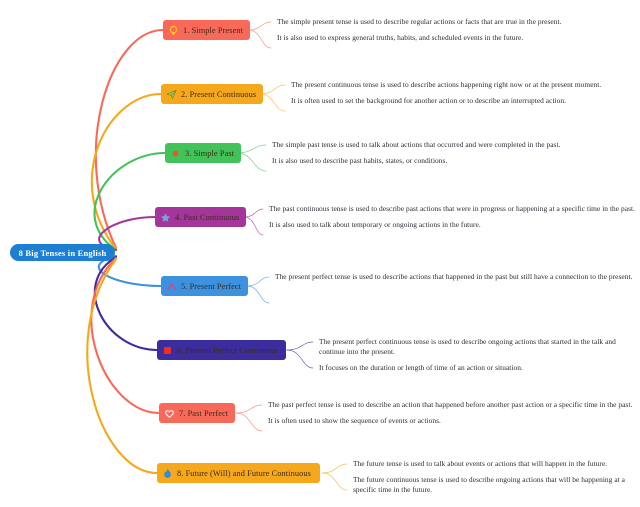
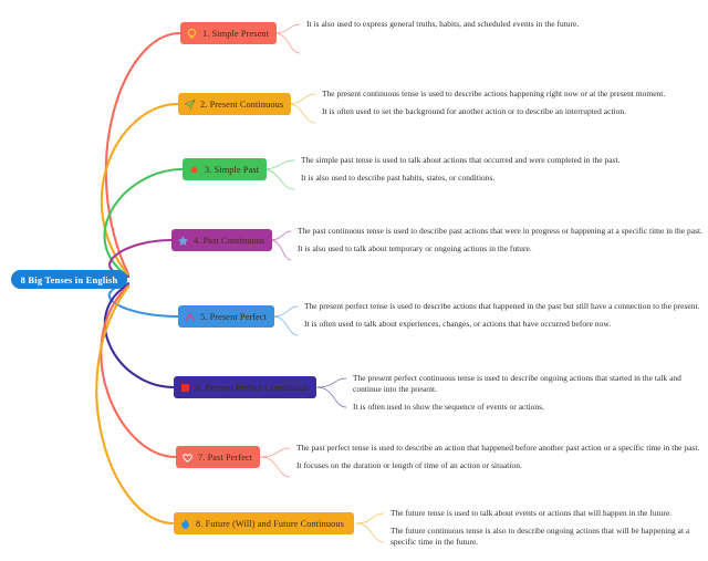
  8 Big Tenses in English
  1. Simple Present
- The simple present tense is used to describe regular actions or facts that are true in the present.
  It is also used to express general truths, habits, and scheduled events in the future.
  2. Present Continuous
  The present continuous tense is used to describe actions happening right now or at the present moment.
  It is often used to set the background for another action or to describe an interrupted action.
  3. Simple Past
  The simple past tense is used to talk about actions that occurred and were completed in the past.
  It is also used to describe past habits, states, or conditions.
  4. Past Continuous
  The past continuous tense is used to describe past actions that were in progress or happening at a specific time in the past.
  It is also used to talk about temporary or ongoing actions in the future.
  5. Present Perfect
  The present perfect tense is used to describe actions that happened in the past but still have a connection to the present.
+ It is often used to talk about experiences, changes, or actions that have occurred before now.
  6. Present Perfect Continuous
  The present perfect continuous tense is used to describe ongoing actions that started in the talk and continue into the present.
- It focuses on the duration or length of time of an action or situation.
+ It is often used to show the sequence of events or actions.
  7. Past Perfect
  The past perfect tense is used to describe an action that happened before another past action or a specific time in the past.
- It is often used to show the sequence of events or actions.
+ It focuses on the duration or length of time of an action or situation.
  8. Future (Will) and Future Continuous
  The future tense is used to talk about events or actions that will happen in the future.
- The future continuous tense is used to describe ongoing actions that will be happening at a specific time in the future.
+ The future continuous tense is also to describe ongoing actions that will be happening at a specific time in the future.
